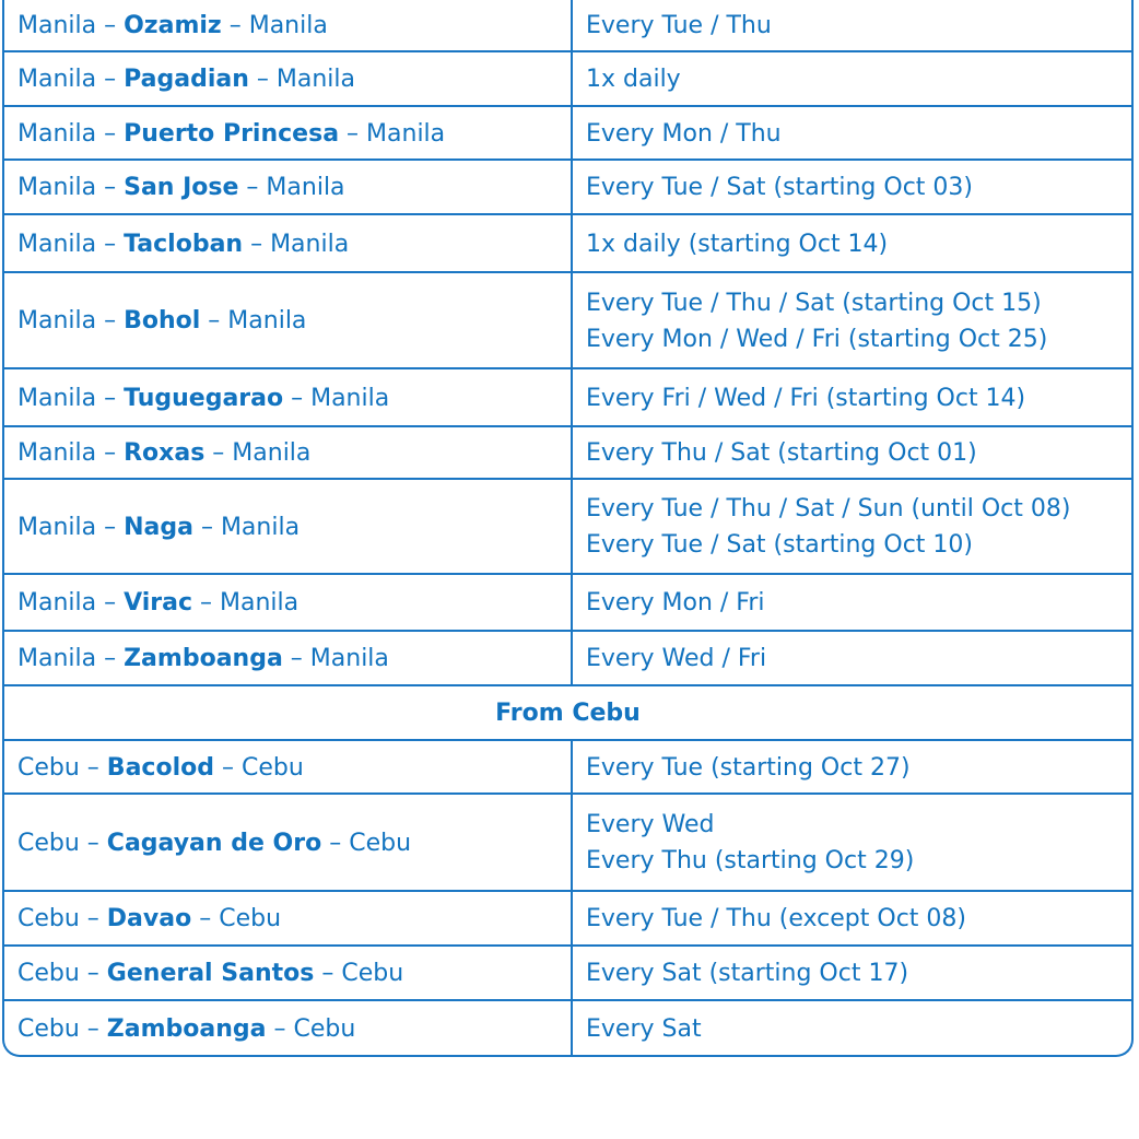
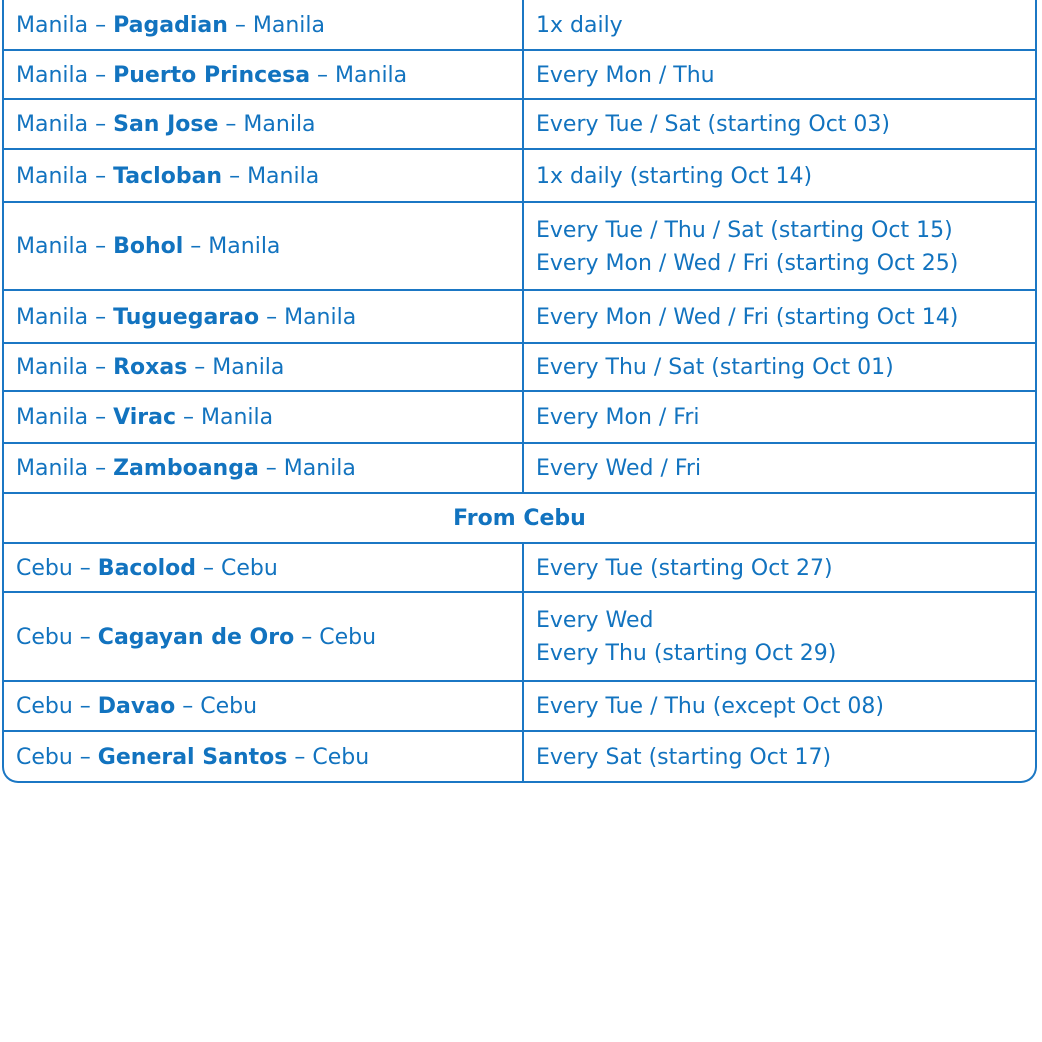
- Manila – Ozamiz – Manila	Every Tue / Thu
  Manila – Pagadian – Manila	1x daily
  Manila – Puerto Princesa – Manila	Every Mon / Thu
  Manila – San Jose – Manila	Every Tue / Sat (starting Oct 03)
  Manila – Tacloban – Manila	1x daily (starting Oct 14)
  Manila – Bohol – Manila	Every Tue / Thu / Sat (starting Oct 15)Every Mon / Wed / Fri (starting Oct 25)
- Manila – Tuguegarao – Manila	Every Fri / Wed / Fri (starting Oct 14)
+ Manila – Tuguegarao – Manila	Every Mon / Wed / Fri (starting Oct 14)
  Manila – Roxas – Manila	Every Thu / Sat (starting Oct 01)
- Manila – Naga – Manila	Every Tue / Thu / Sat / Sun (until Oct 08)Every Tue / Sat (starting Oct 10)
  Manila – Virac – Manila	Every Mon / Fri
  Manila – Zamboanga – Manila	Every Wed / Fri
  From Cebu
  Cebu – Bacolod – Cebu	Every Tue (starting Oct 27)
  Cebu – Cagayan de Oro – Cebu	Every WedEvery Thu (starting Oct 29)
  Cebu – Davao – Cebu	Every Tue / Thu (except Oct 08)
  Cebu – General Santos – Cebu	Every Sat (starting Oct 17)
- Cebu – Zamboanga – Cebu	Every Sat
